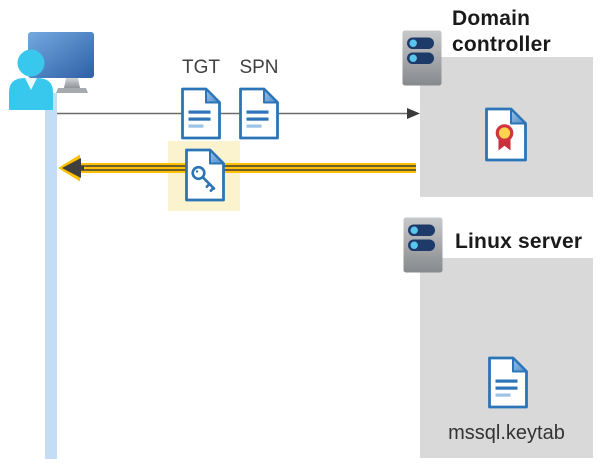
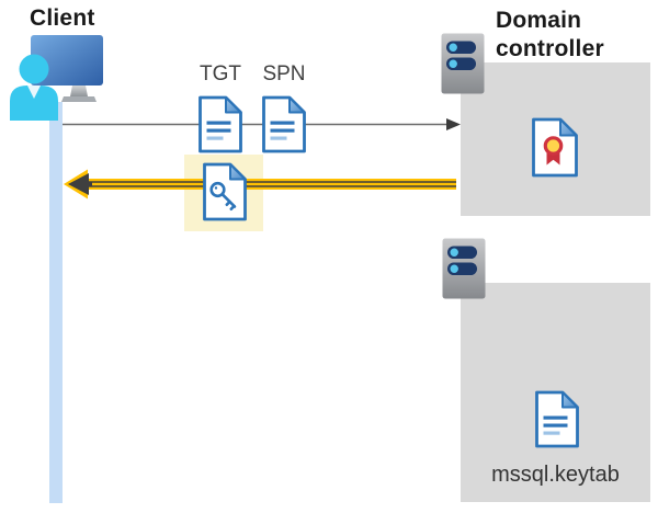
+ Client
  TGT
  SPN
  Domain controller
- Linux server
  mssql.keytab
